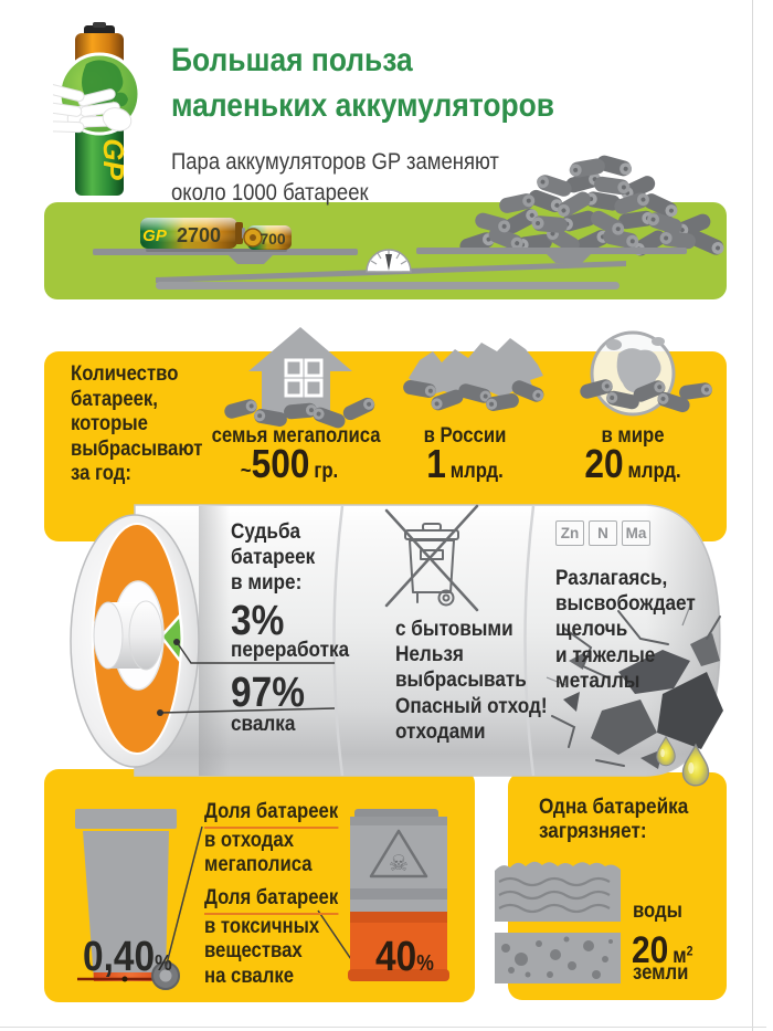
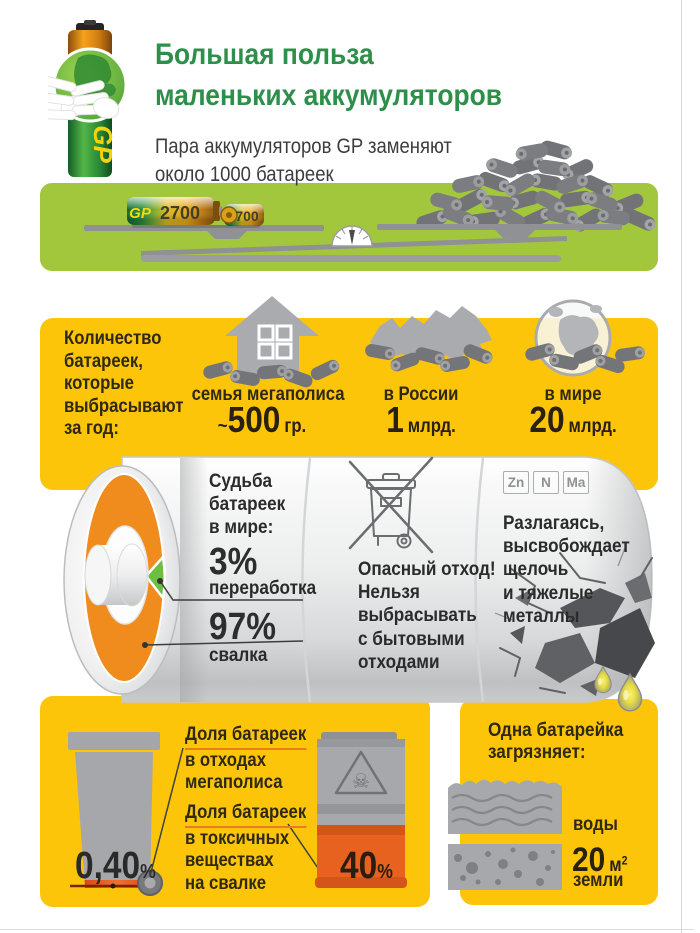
  Большая польза
  маленьких аккумуляторов
  Пара аккумуляторов GP заменяют
  около 1000 батареек
  GP
  2700
  700
  Количество
  батареек,
  которые
  выбрасывают
  за год:
  семья мегаполиса
  ~500 гр.
  в России
  1 млрд.
  в мире
  20 млрд.
  Судьба
  батареек
  в мире:
  3%
  переработка
  97%
  свалка
- с бытовыми
+ Опасный отход!
  Нельзя
  выбрасывать
- Опасный отход!
+ с бытовыми
  отходами
  Zn
  N
  Ma
  Разлагаясь,
  высвобождает
  щелочь
  и тяжелые
  металлы
  0,40%
  Доля батареек
  в отходах
  мегаполиса
  Доля батареек
  в токсичных
  веществах
  на свалке
  ☠
  40%
  Одна батарейка
  загрязняет:
  воды
  20 м2
  земли
